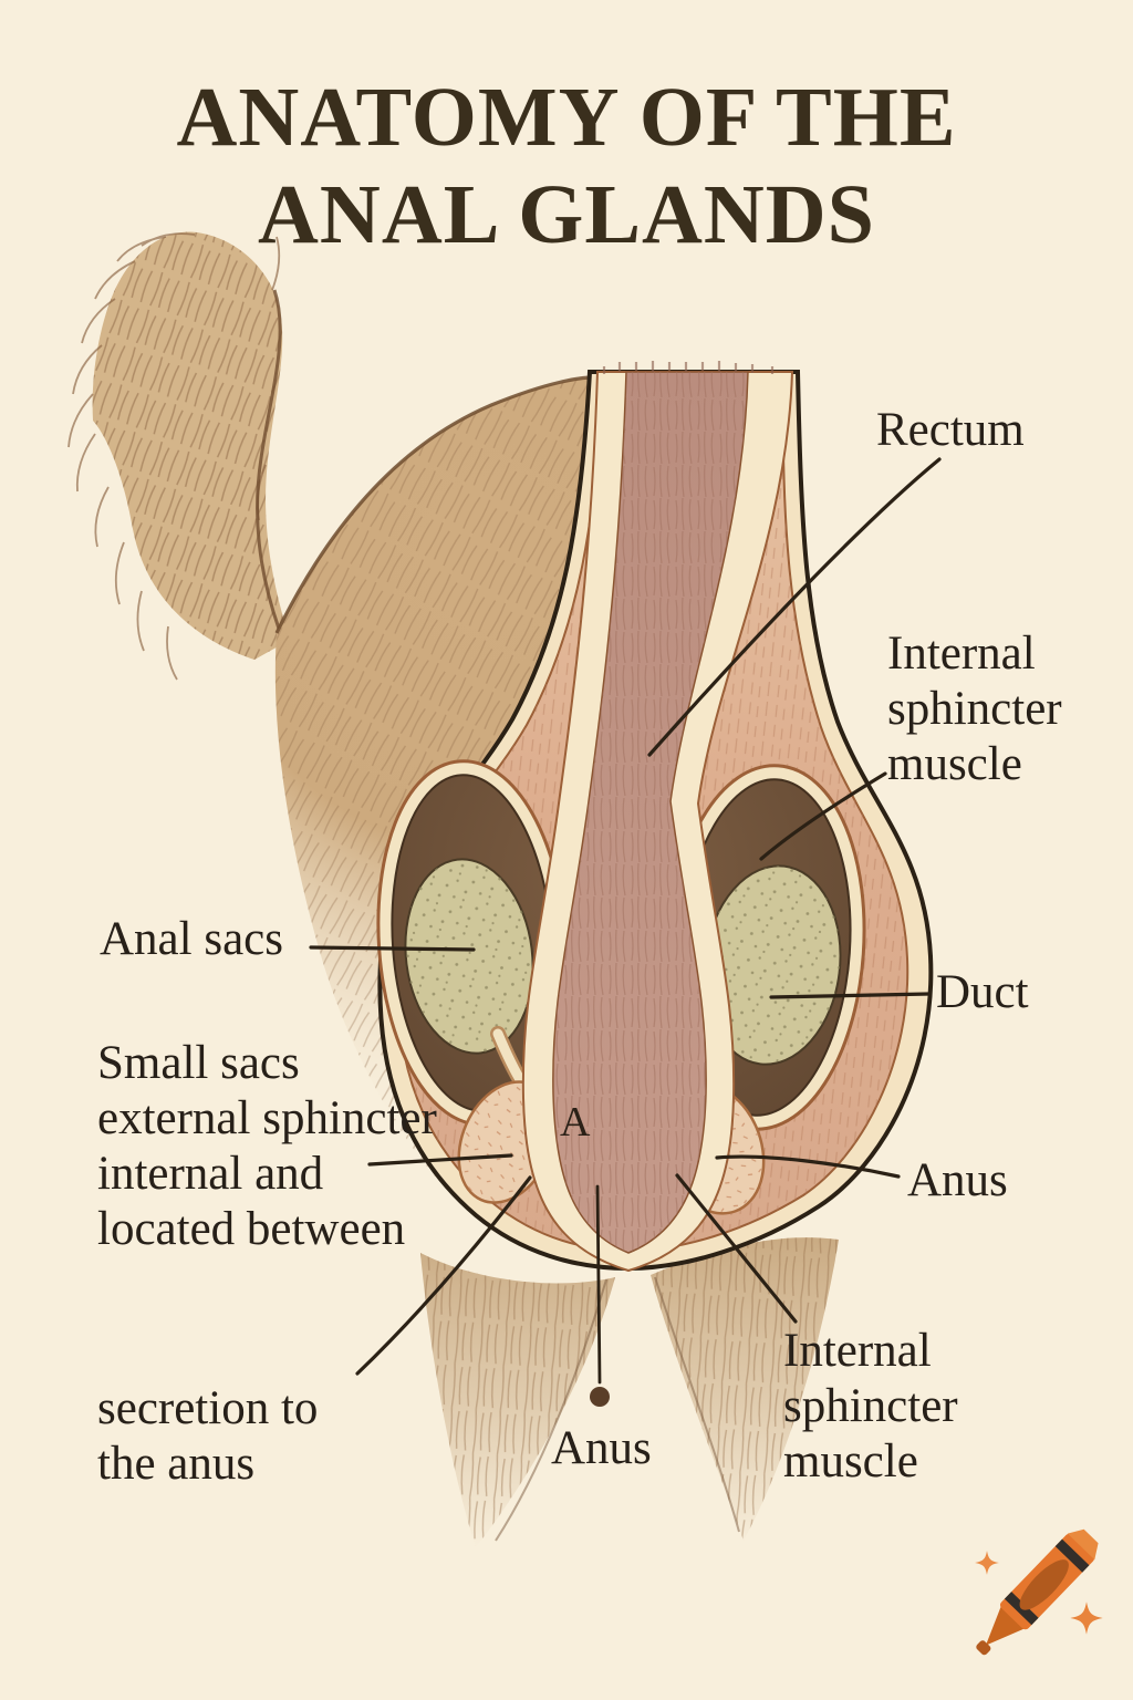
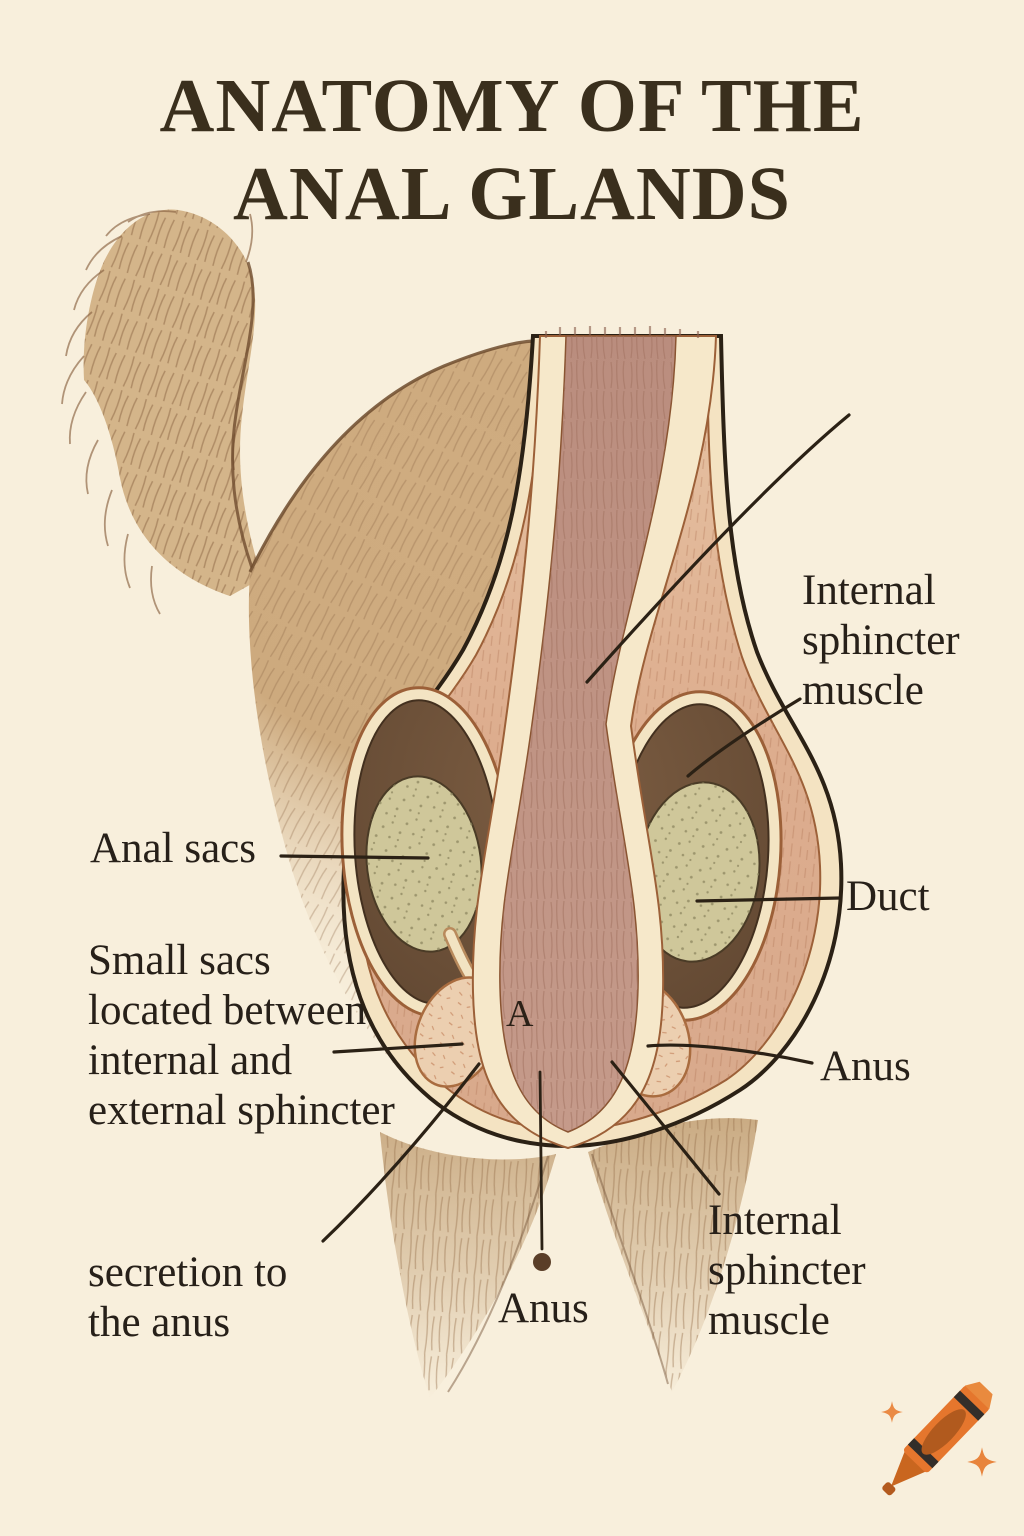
  ANATOMY OF THE
  ANAL GLANDS
- Rectum
  Internal
  sphincter
  muscle
  Anal sacs
  Duct
  Small sacs
- external sphincter
+ located between
  internal and
- located between
+ external sphincter
  Anus
  secretion to
  the anus
  Anus
  Internal
  sphincter
  muscle
  A
